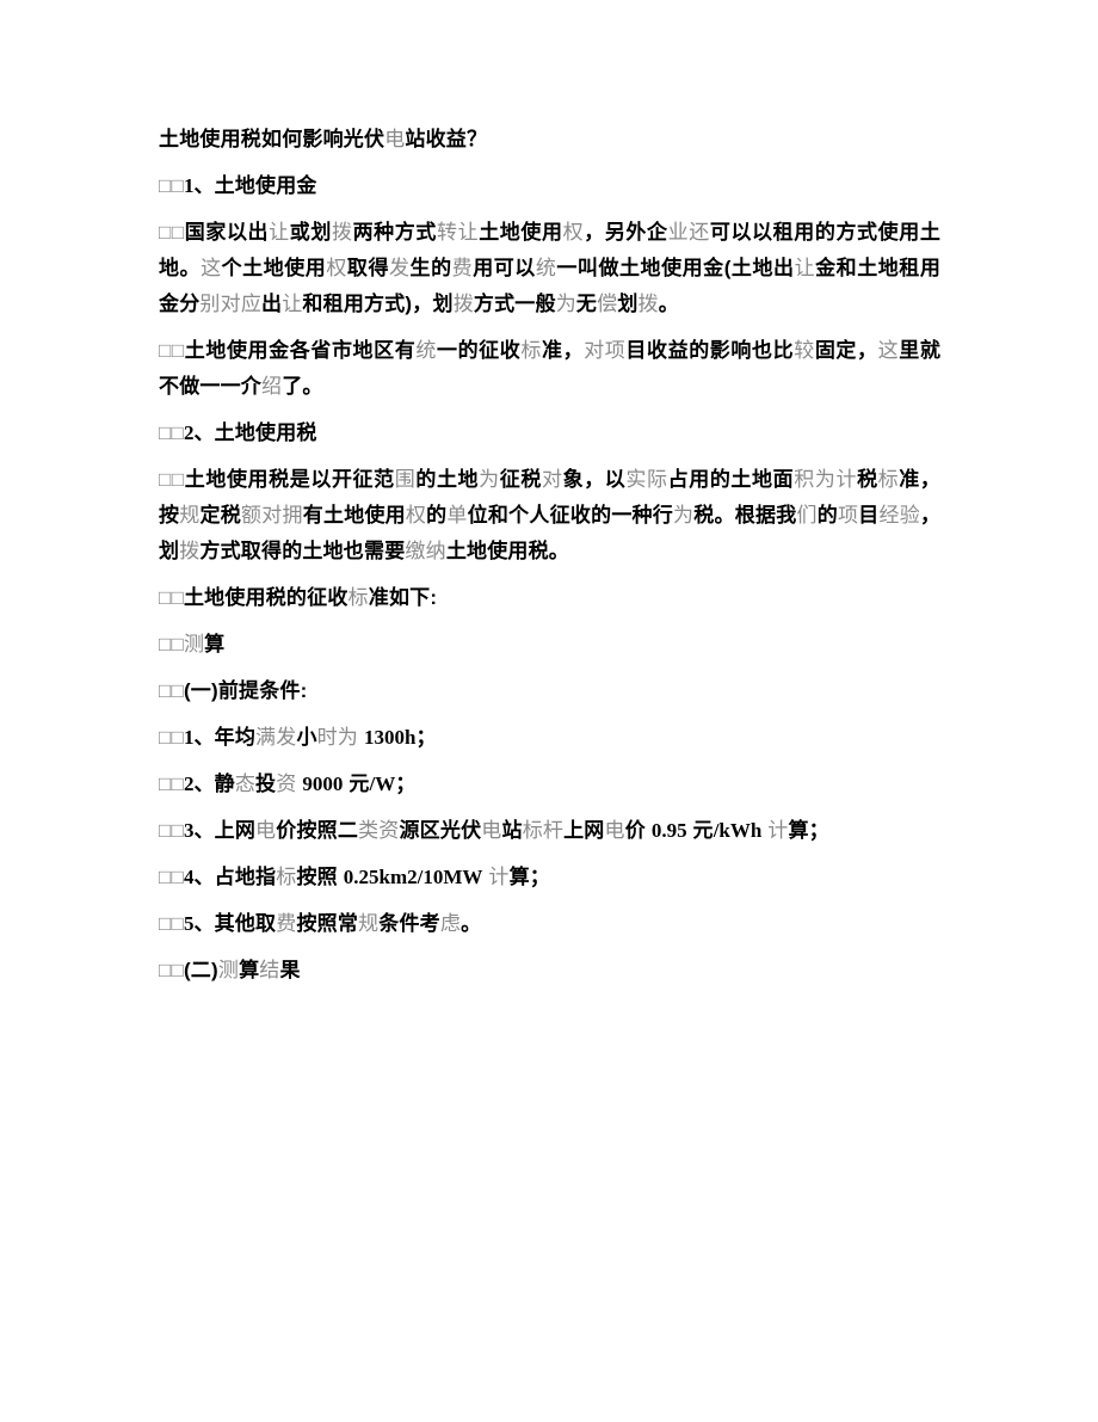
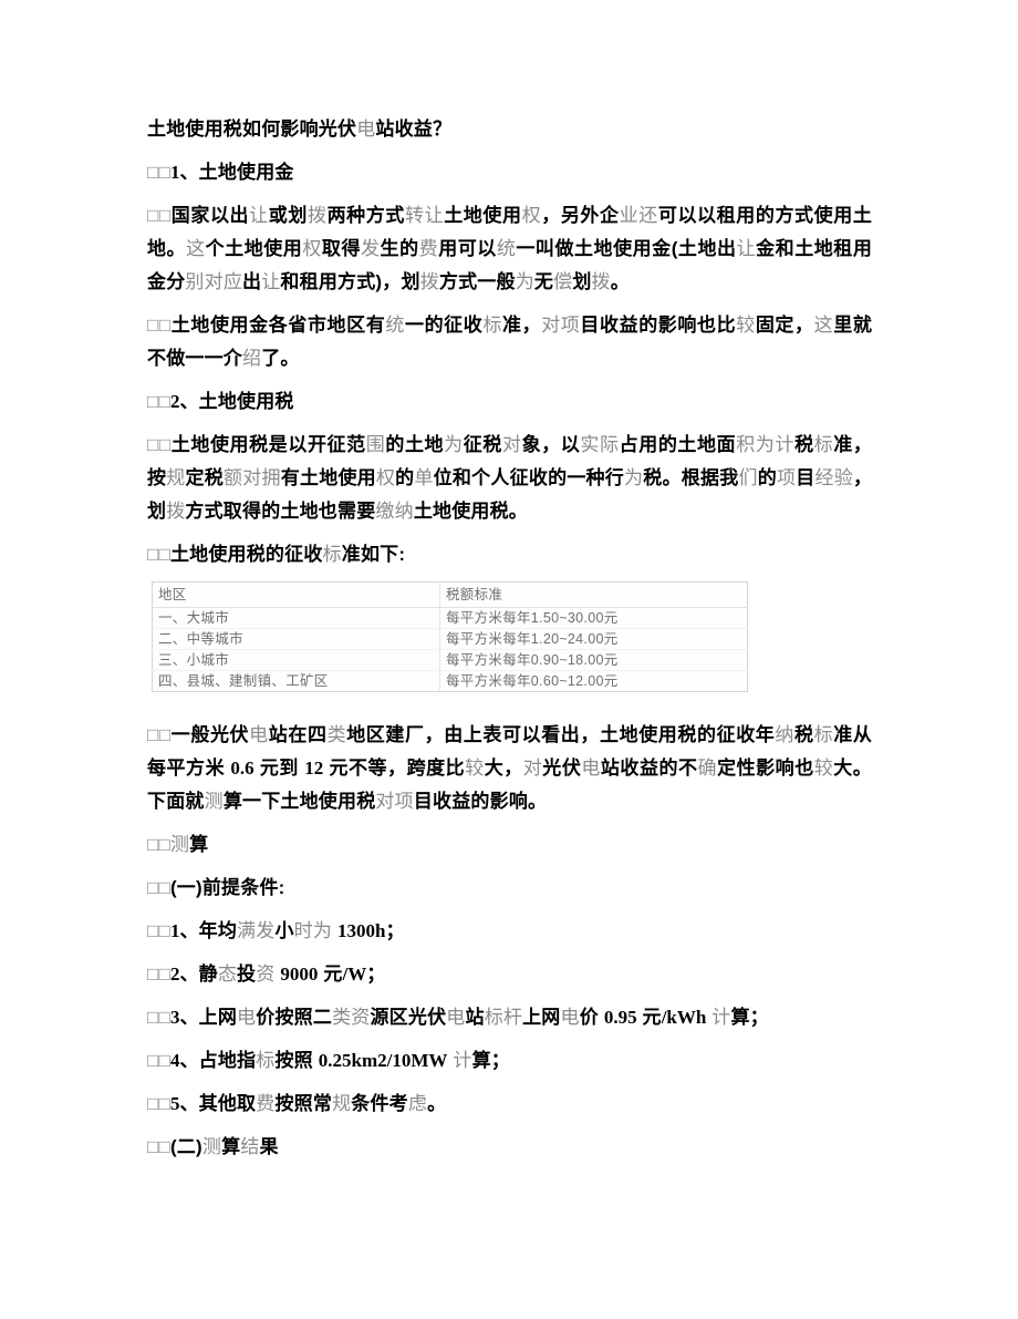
  土地使用税如何影响光伏电站收益？
  □□1、土地使用金
  □□国家以出让或划拨两种方式转让土地使用权，另外企业还可以以租用的方式使用土地。这个土地使用权取得发生的费用可以统一叫做土地使用金(土地出让金和土地租用金分别对应出让和租用方式)，划拨方式一般为无偿划拨。
  □□土地使用金各省市地区有统一的征收标准，对项目收益的影响也比较固定，这里就不做一一介绍了。
  □□2、土地使用税
  □□土地使用税是以开征范围的土地为征税对象，以实际占用的土地面积为计税标准，按规定税额对拥有土地使用权的单位和个人征收的一种行为税。根据我们的项目经验，划拨方式取得的土地也需要缴纳土地使用税。
  □□土地使用税的征收标准如下:
+ 地区	税额标准
+ 一、大城市	每平方米每年1.50~30.00元
+ 二、中等城市	每平方米每年1.20~24.00元
+ 三、小城市	每平方米每年0.90~18.00元
+ 四、县城、建制镇、工矿区	每平方米每年0.60~12.00元
+ □□一般光伏电站在四类地区建厂，由上表可以看出，土地使用税的征收年纳税标准从每平方米 0.6 元到 12 元不等，跨度比较大，对光伏电站收益的不确定性影响也较大。下面就测算一下土地使用税对项目收益的影响。
  □□测算
  □□(一)前提条件:
  □□1、年均满发小时为 1300h；
  □□2、静态投资 9000 元/W；
  □□3、上网电价按照二类资源区光伏电站标杆上网电价 0.95 元/kWh 计算；
  □□4、占地指标按照 0.25km2/10MW 计算；
  □□5、其他取费按照常规条件考虑。
  □□(二)测算结果
